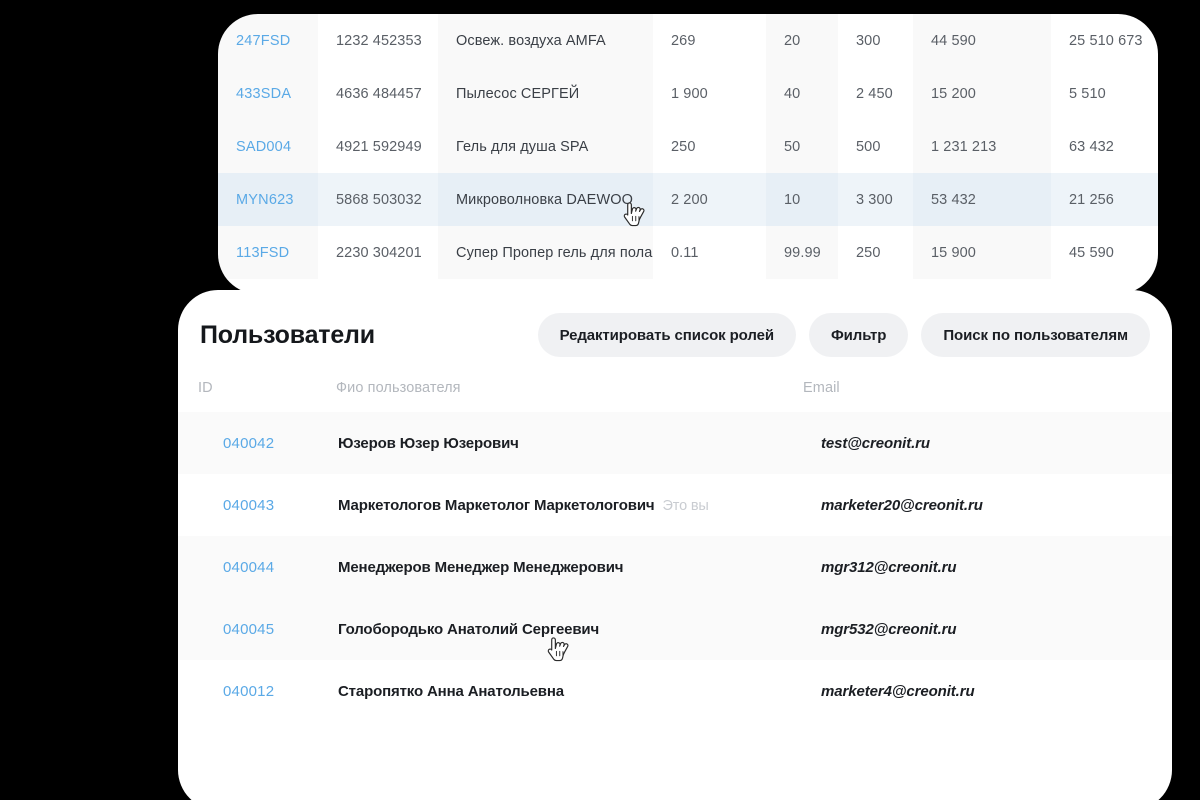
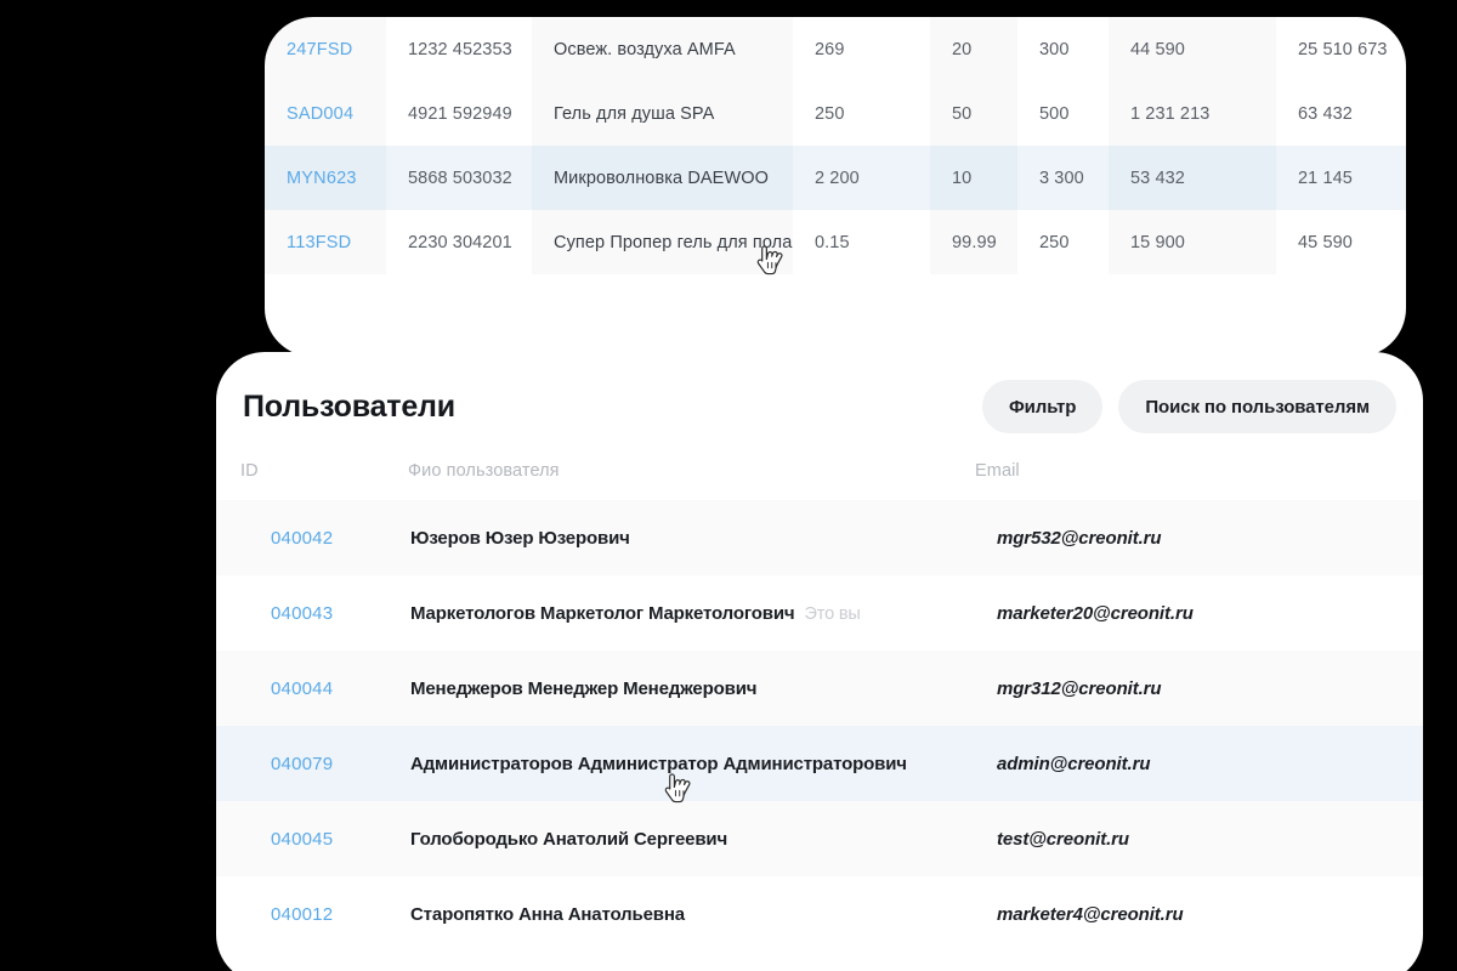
  247FSD	1232 452353	Освеж. воздуха AMFA	269	20	300	44 590	25 510 673
- 433SDA	4636 484457	Пылесос СЕРГЕЙ	1 900	40	2 450	15 200	5 510
  SAD004	4921 592949	Гель для душа SPA	250	50	500	1 231 213	63 432
- MYN623	5868 503032	Микроволновка DAEWOO	2 200	10	3 300	53 432	21 256
+ MYN623	5868 503032	Микроволновка DAEWOO	2 200	10	3 300	53 432	21 145
- 113FSD	2230 304201	Супер Пропер гель для пола	0.11	99.99	250	15 900	45 590
+ 113FSD	2230 304201	Супер Пропер гель для пола	0.15	99.99	250	15 900	45 590
  Пользователи
- Редактировать список ролей
  Фильтр
  Поиск по пользователям
  ID	Фио пользователя	Email
- 040042	Юзеров Юзер Юзерович	test@creonit.ru
+ 040042	Юзеров Юзер Юзерович	mgr532@creonit.ru
  040043	Маркетологов Маркетолог Маркетологович Это вы	marketer20@creonit.ru
  040044	Менеджеров Менеджер Менеджерович	mgr312@creonit.ru
+ 040079	Администраторов Администратор Администраторович	admin@creonit.ru
- 040045	Голобородько Анатолий Сергеевич	mgr532@creonit.ru
+ 040045	Голобородько Анатолий Сергеевич	test@creonit.ru
  040012	Старопятко Анна Анатольевна	marketer4@creonit.ru
